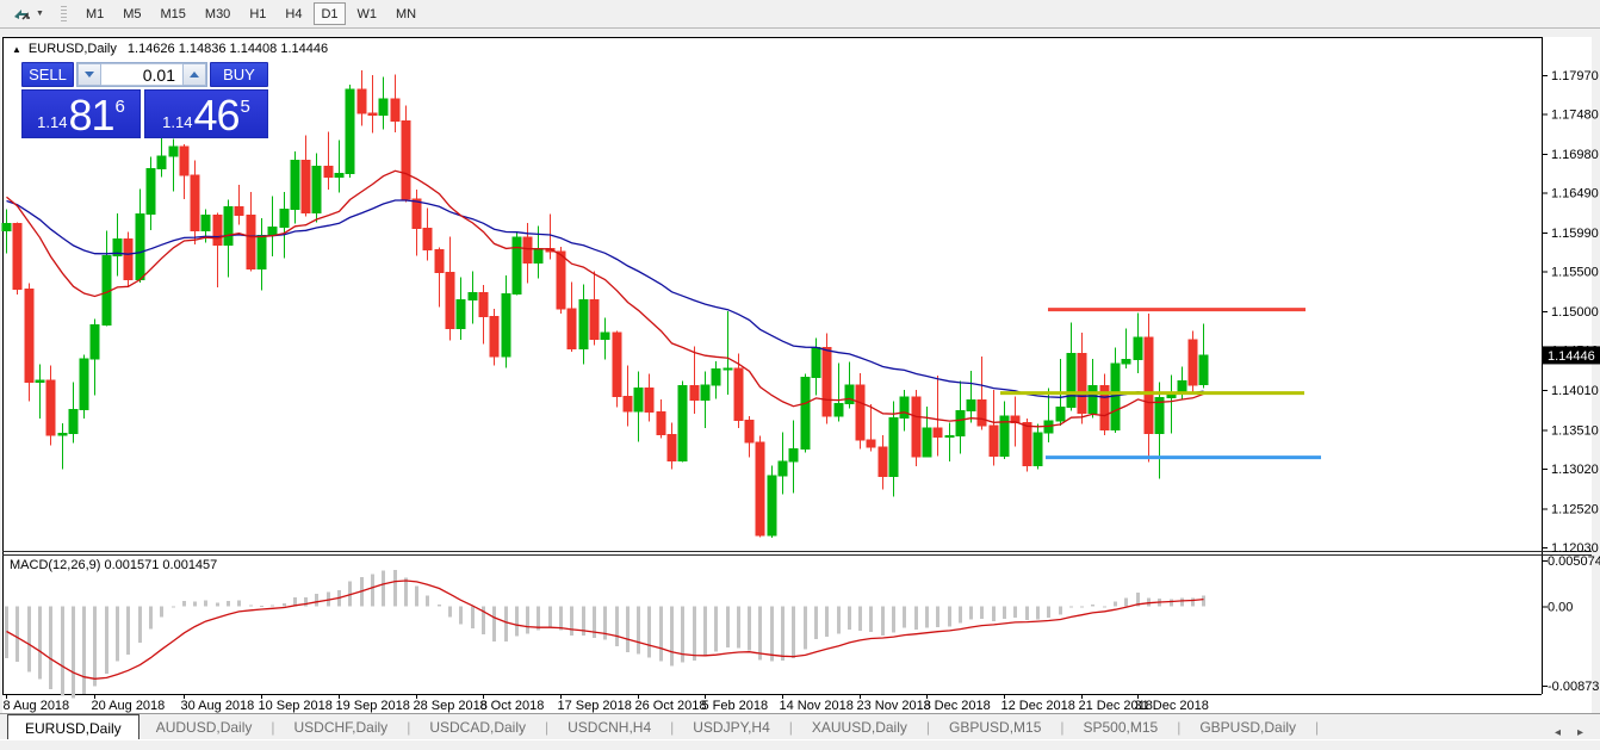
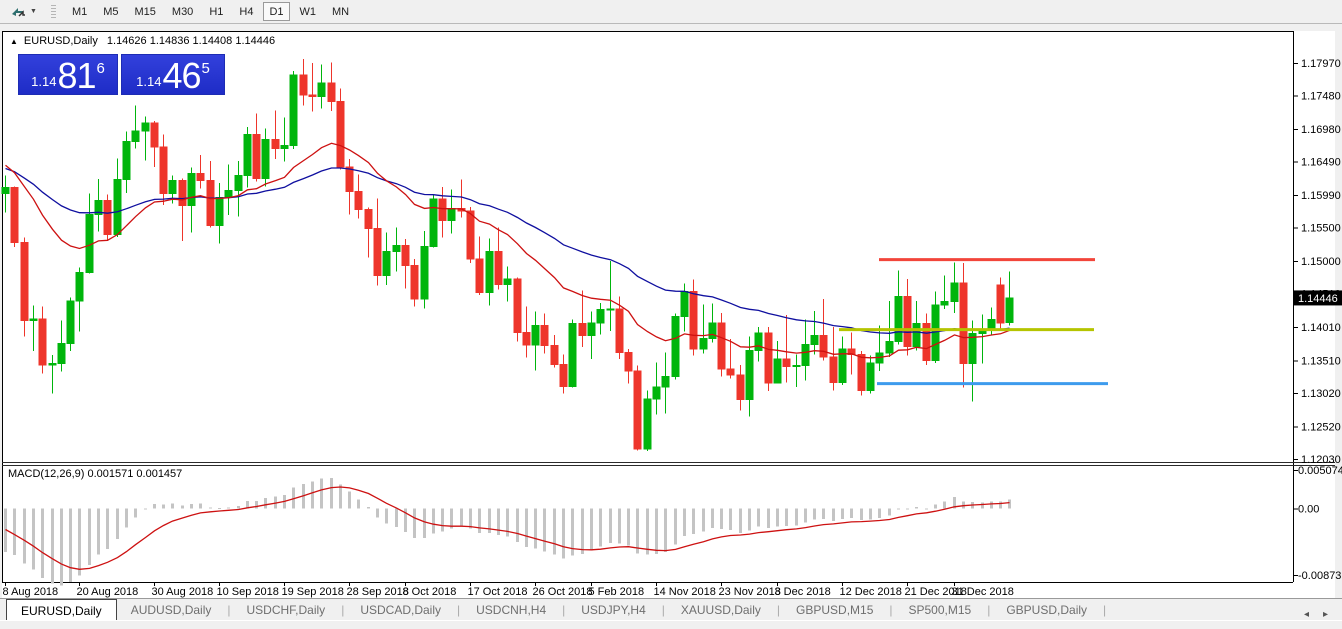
  M1
  M5
  M15
  M30
  H1
  H4
  D1
  W1
  MN
  1.17970
  1.17480
  1.16980
  1.16490
  1.15990
  1.15500
  1.15000
  1.14010
  1.13510
  1.13020
  1.12520
  1.12030
  1.14446
  0.005074
  0.00
  -0.00873
  8 Aug 2018
  20 Aug 2018
  30 Aug 2018
  10 Sep 2018
  19 Sep 2018
  28 Sep 2018
  8 Oct 2018
- 17 Sep 2018
+ 17 Oct 2018
  26 Oct 2018
  5 Feb 2018
  14 Nov 2018
  23 Nov 2018
  3 Dec 2018
  12 Dec 2018
  21 Dec 2018
  31 Dec 2018
  ▲
  EURUSD,Daily
  1.14626 1.14836 1.14408 1.14446
- SELL
- 0.01
- BUY
  1.14
  81
  6
  1.14
  46
  5
  MACD(12,26,9) 0.001571 0.001457
  EURUSD,Daily
  AUDUSD,Daily
  |
  USDCHF,Daily
  |
  USDCAD,Daily
  |
  USDCNH,H4
  |
  USDJPY,H4
  |
  XAUUSD,Daily
  |
  GBPUSD,M15
  |
  SP500,M15
  |
  GBPUSD,Daily
  |
  ◂
  ▸
